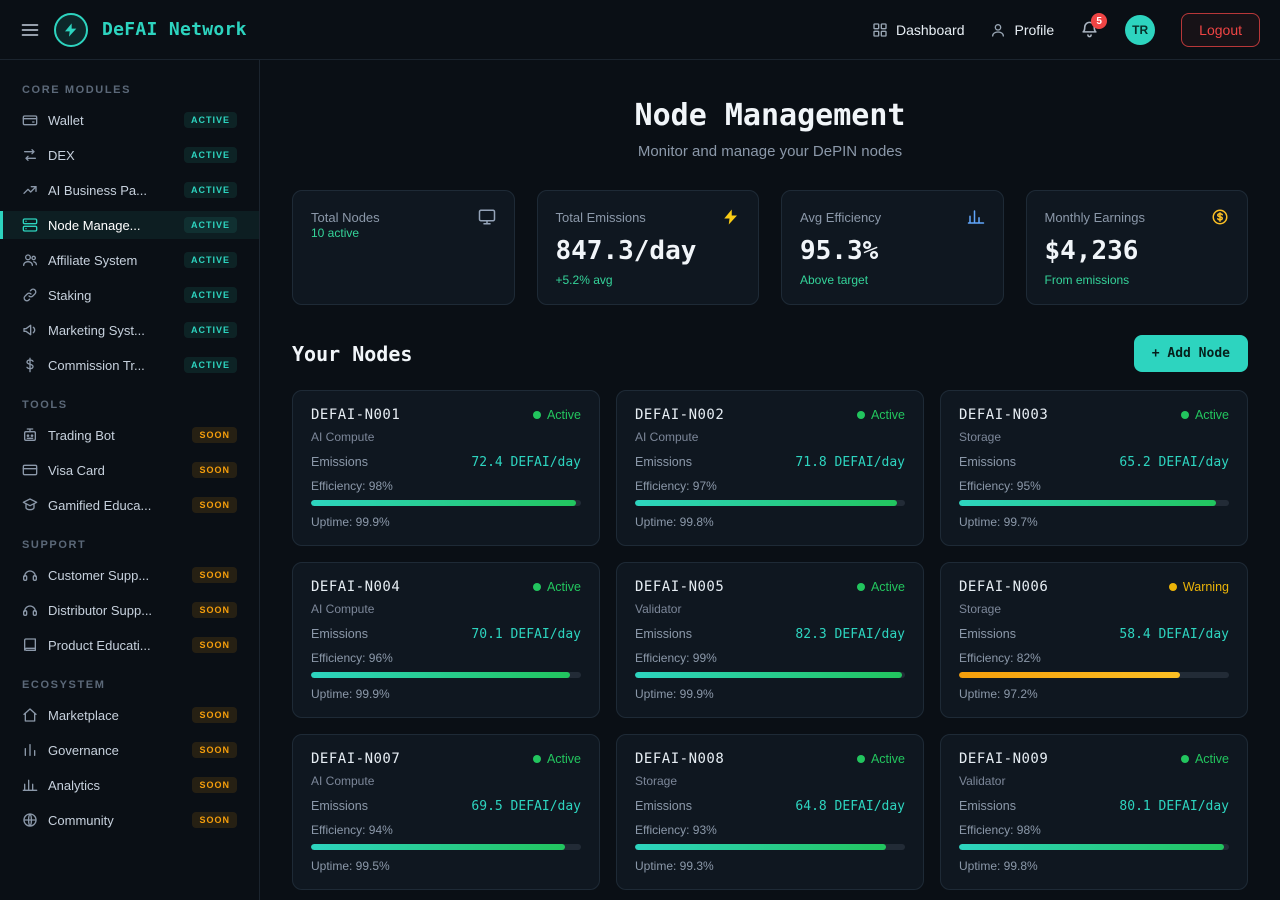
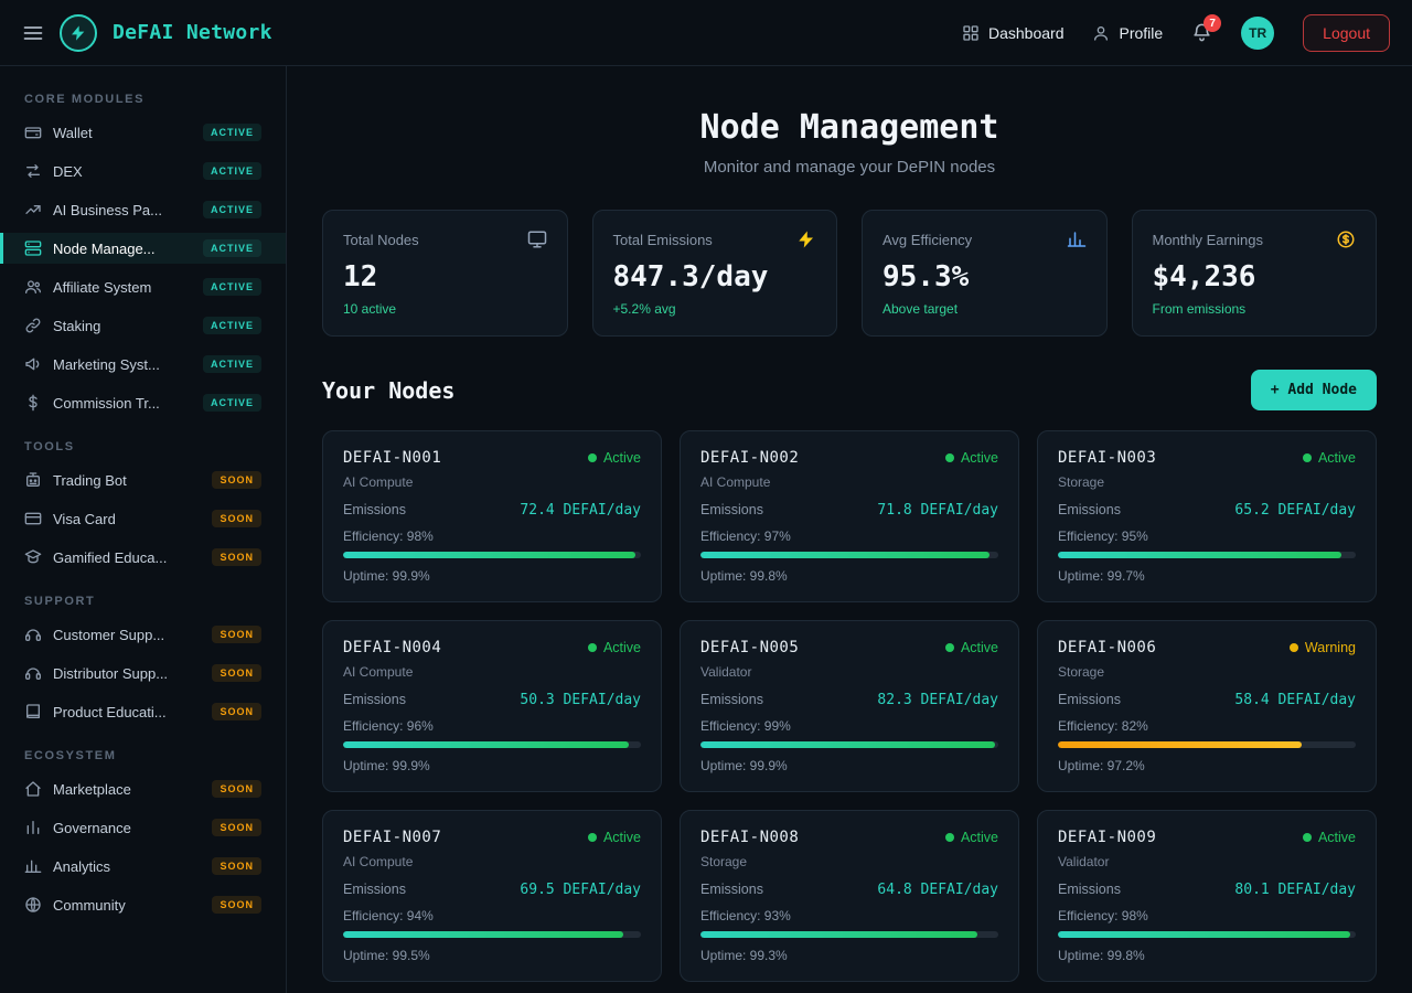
  DeFAI Network
  Dashboard
  Profile
- 5
+ 7
  TR
  Logout
  CORE MODULES
  Wallet
  ACTIVE
  DEX
  ACTIVE
  AI Business Pa...
  ACTIVE
  Node Manage...
  ACTIVE
  Affiliate System
  ACTIVE
  Staking
  ACTIVE
  Marketing Syst...
  ACTIVE
  Commission Tr...
  ACTIVE
  TOOLS
  Trading Bot
  SOON
  Visa Card
  SOON
  Gamified Educa...
  SOON
  SUPPORT
  Customer Supp...
  SOON
  Distributor Supp...
  SOON
  Product Educati...
  SOON
  ECOSYSTEM
  Marketplace
  SOON
  Governance
  SOON
  Analytics
  SOON
  Community
  SOON
  Node Management
  Monitor and manage your DePIN nodes
  Total Nodes
+ 12
  10 active
  Total Emissions
  847.3/day
  +5.2% avg
  Avg Efficiency
  95.3%
  Above target
  Monthly Earnings
  $4,236
  From emissions
  Your Nodes
  + Add Node
  DEFAI-N001
  Active
  AI Compute
  Emissions
  72.4 DEFAI/day
  Efficiency: 98%
  Uptime: 99.9%
  DEFAI-N002
  Active
  AI Compute
  Emissions
  71.8 DEFAI/day
  Efficiency: 97%
  Uptime: 99.8%
  DEFAI-N003
  Active
  Storage
  Emissions
  65.2 DEFAI/day
  Efficiency: 95%
  Uptime: 99.7%
  DEFAI-N004
  Active
  AI Compute
  Emissions
- 70.1 DEFAI/day
+ 50.3 DEFAI/day
  Efficiency: 96%
  Uptime: 99.9%
  DEFAI-N005
  Active
  Validator
  Emissions
  82.3 DEFAI/day
  Efficiency: 99%
  Uptime: 99.9%
  DEFAI-N006
  Warning
  Storage
  Emissions
  58.4 DEFAI/day
  Efficiency: 82%
  Uptime: 97.2%
  DEFAI-N007
  Active
  AI Compute
  Emissions
  69.5 DEFAI/day
  Efficiency: 94%
  Uptime: 99.5%
  DEFAI-N008
  Active
  Storage
  Emissions
  64.8 DEFAI/day
  Efficiency: 93%
  Uptime: 99.3%
  DEFAI-N009
  Active
  Validator
  Emissions
  80.1 DEFAI/day
  Efficiency: 98%
  Uptime: 99.8%
